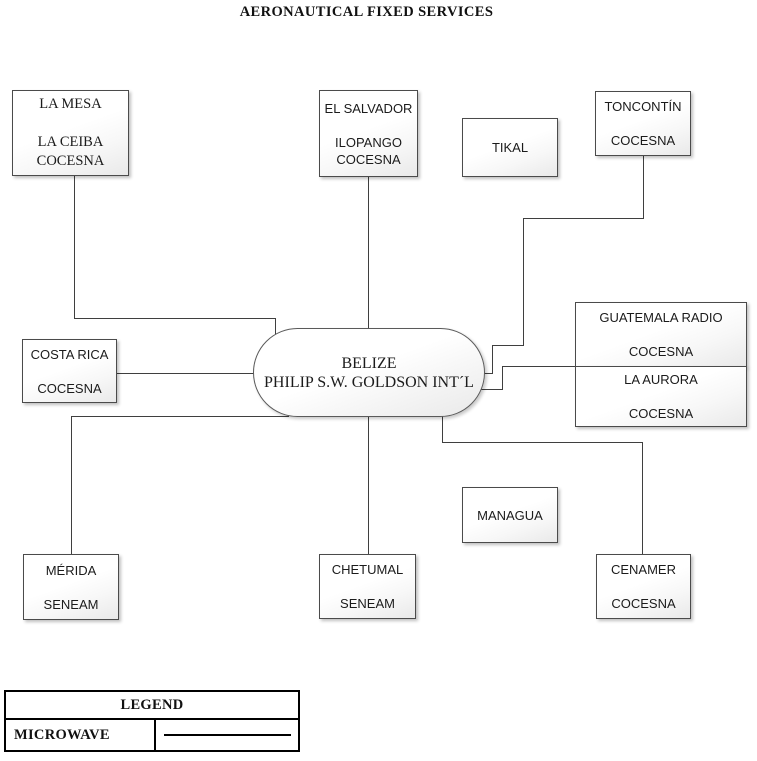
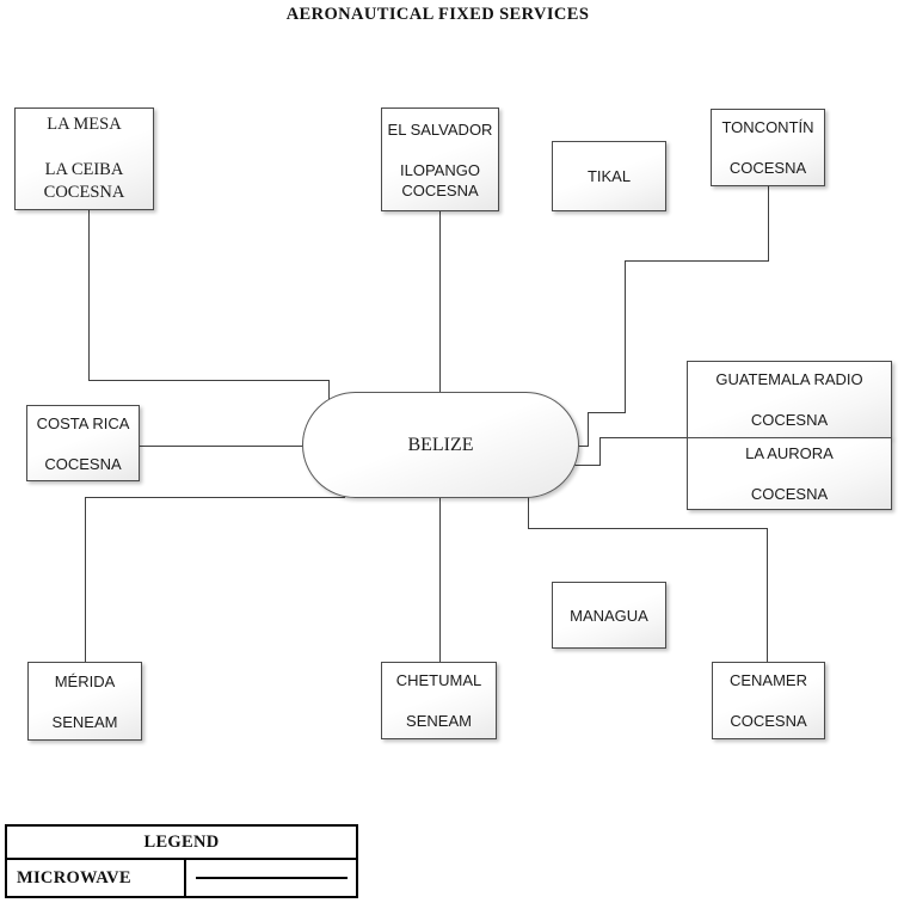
  AERONAUTICAL FIXED SERVICES
  LA MESA
  LA CEIBA
  COCESNA
  EL SALVADOR
  ILOPANGO
  COCESNA
  TIKAL
  TONCONTÍN
  COCESNA
  COSTA RICA
  COCESNA
  GUATEMALA RADIO
  COCESNA
  LA AURORA
  COCESNA
  MANAGUA
  MÉRIDA
  SENEAM
  CHETUMAL
  SENEAM
  CENAMER
  COCESNA
  BELIZE
- PHILIP S.W. GOLDSON INT´L
  LEGEND
  MICROWAVE
